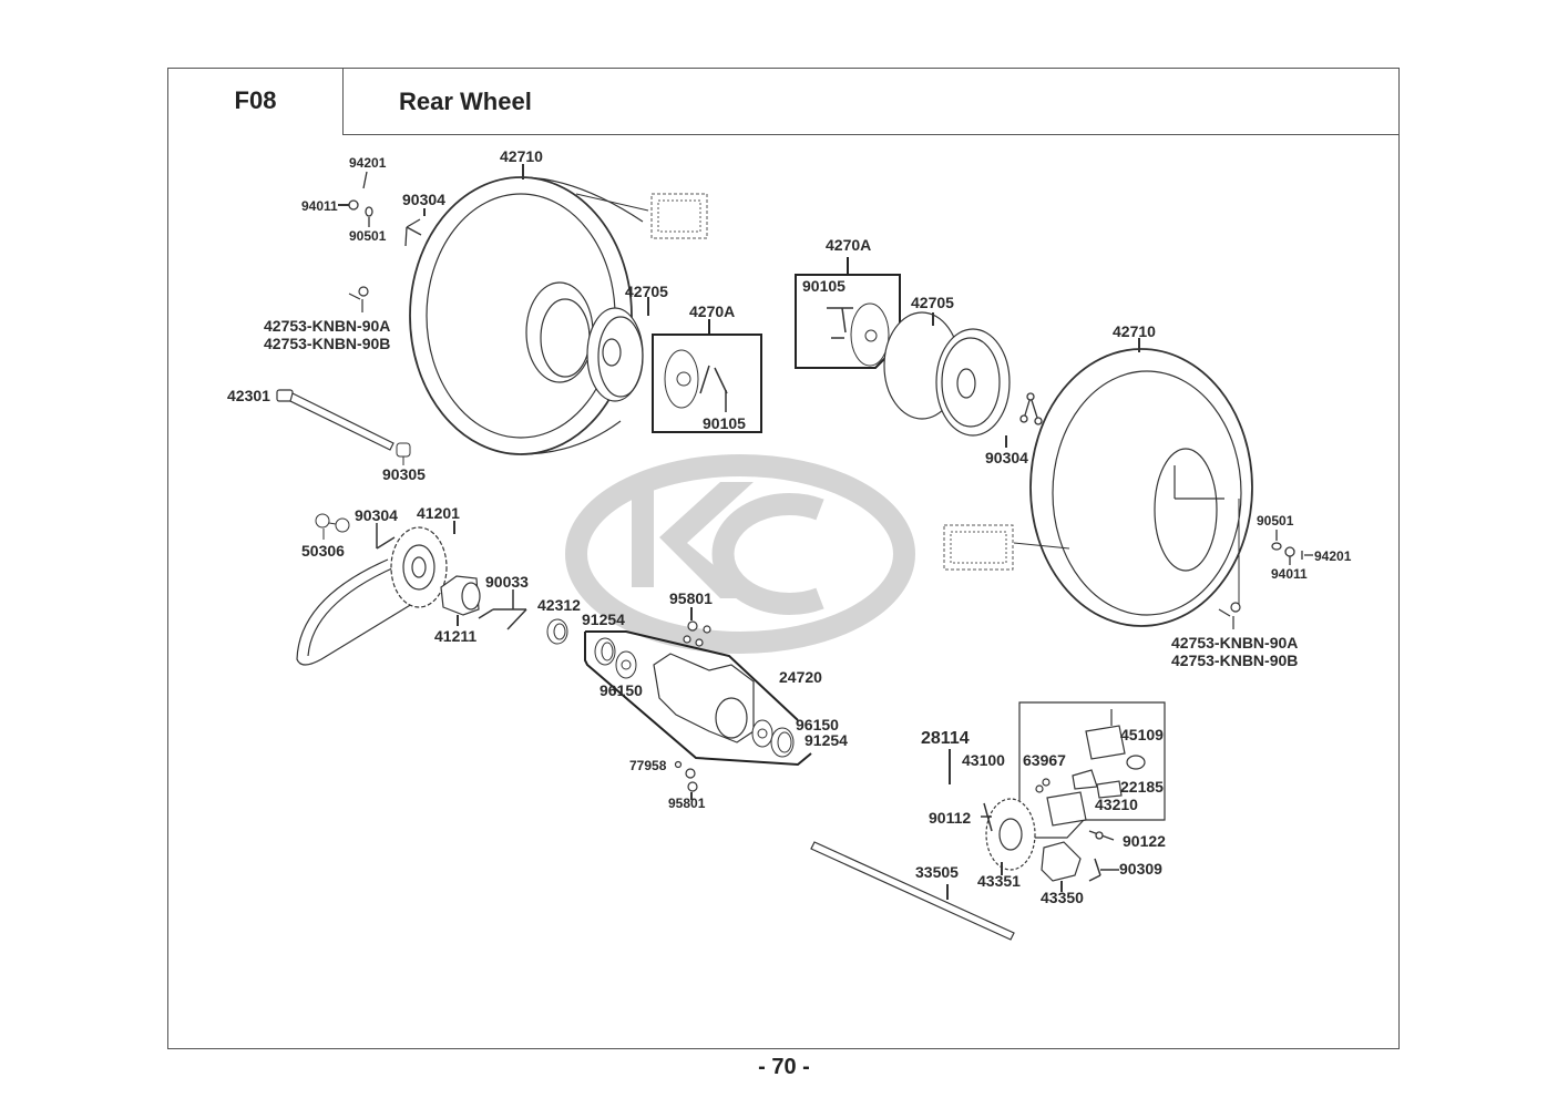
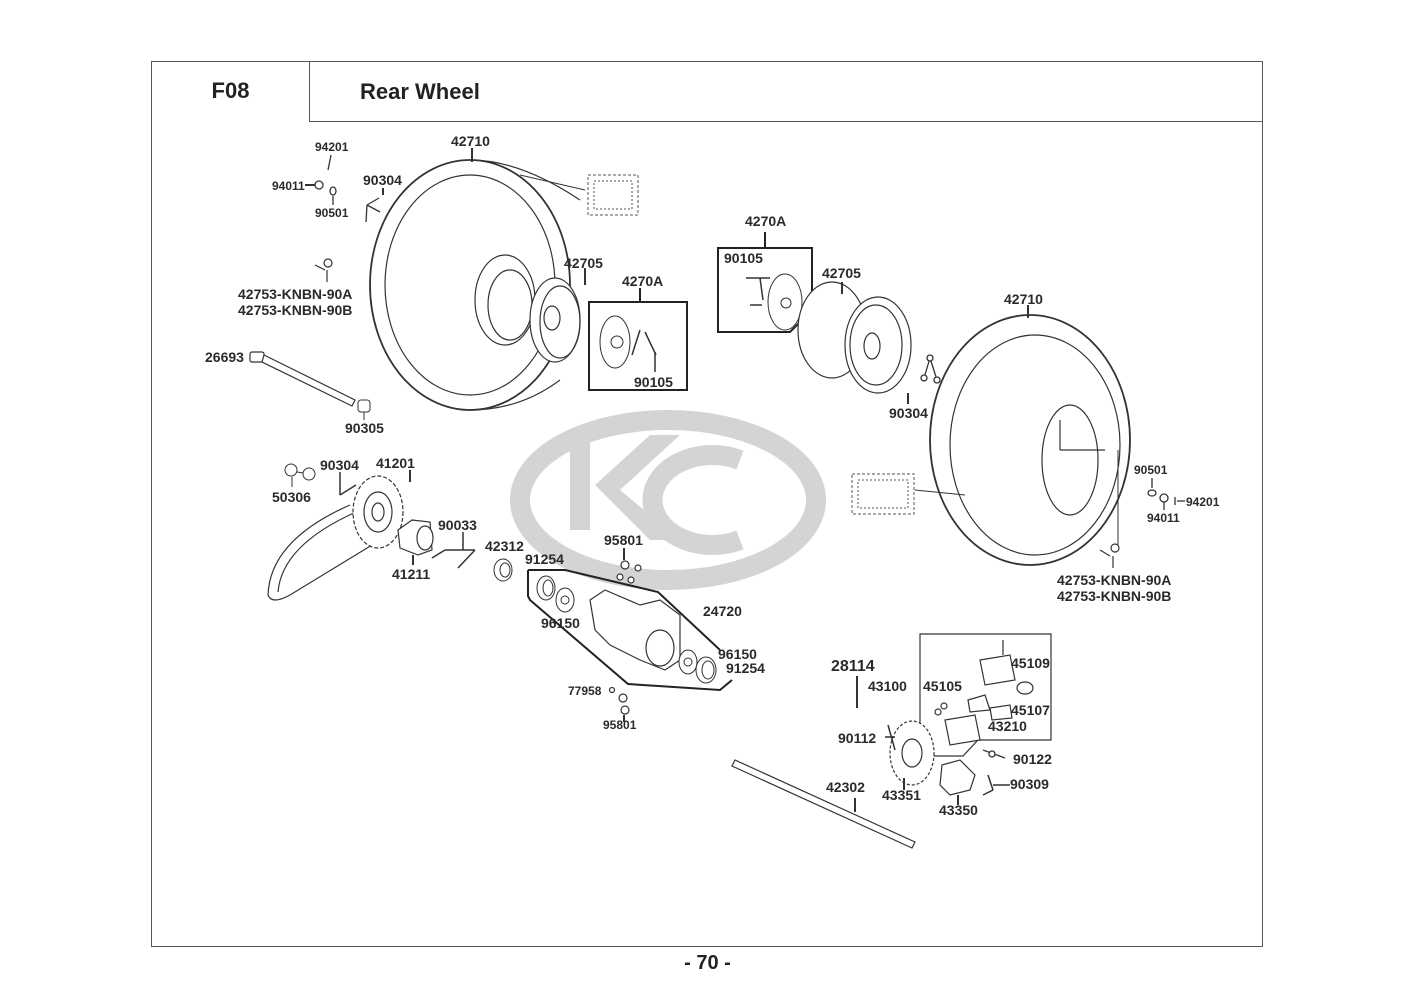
  F08
  Rear Wheel
  42710
  94201
  94011
  90501
  90304
  42753-KNBN-90A
  42753-KNBN-90B
  42705
  4270A
  90105
- 42301
+ 26693
  90305
  4270A
  90105
  42705
  42710
  90304
  90501
  94201
  94011
  42753-KNBN-90A
  42753-KNBN-90B
  50306
  90304
  41201
  90033
  41211
  42312
  91254
  95801
  24720
  96150
  96150
  91254
  77958
  95801
  28114
  43100
- 63967
+ 45105
  45109
- 22185
+ 45107
  43210
  90112
  90122
  90309
- 33505
+ 42302
  43351
  43350
  - 70 -
